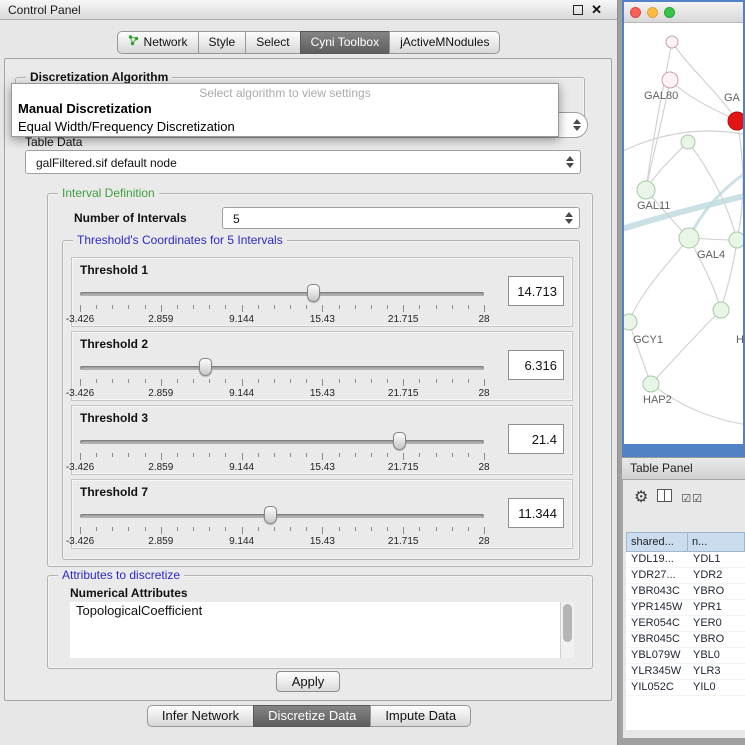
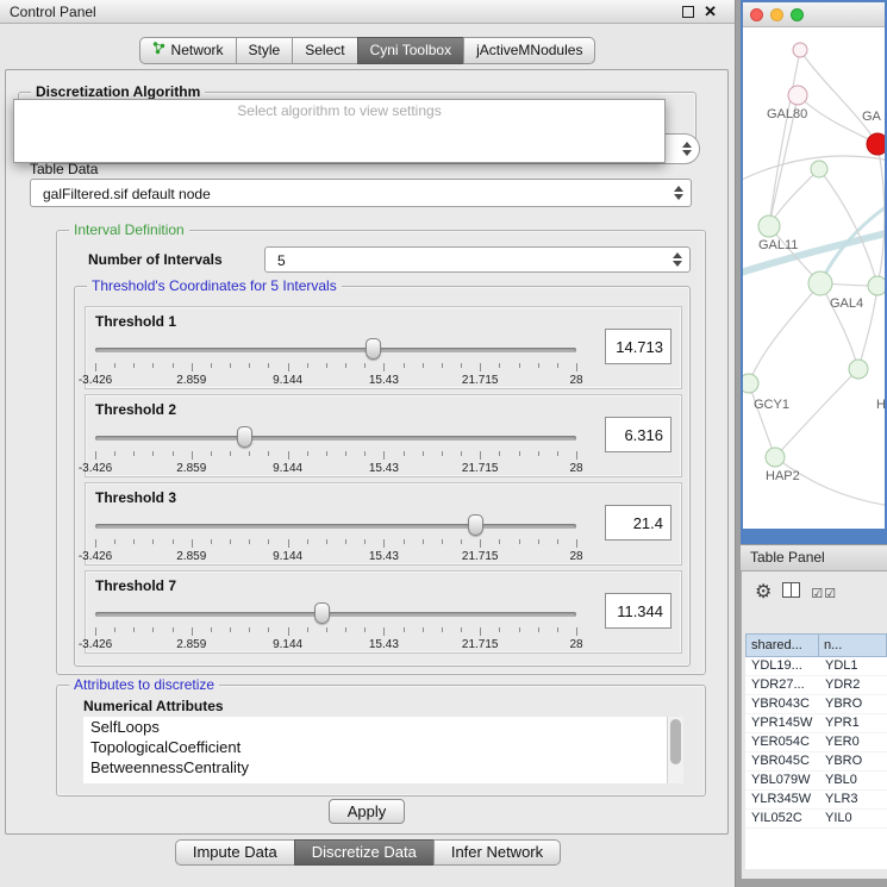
  Control Panel
  ✕
  Network
  Style
  Select
  Cyni Toolbox
  jActiveMNodules
  Discretization Algorithm
  Select algorithm to view settings
- Manual Discretization
- Equal Width/Frequency Discretization
  Table Data
  galFiltered.sif default node
  Interval Definition
  Number of Intervals
  5
  Threshold's Coordinates for 5 Intervals
  Threshold 1
  -3.426
  2.859
  9.144
  15.43
  21.715
  28
  14.713
  Threshold 2
  -3.426
  2.859
  9.144
  15.43
  21.715
  28
  6.316
  Threshold 3
  -3.426
  2.859
  9.144
  15.43
  21.715
  28
  21.4
  Threshold 7
  -3.426
  2.859
  9.144
  15.43
  21.715
  28
  11.344
  Attributes to discretize
  Numerical Attributes
+ SelfLoops
  TopologicalCoefficient
+ BetweennessCentrality
  Apply
- Infer Network
+ Impute Data
  Discretize Data
- Impute Data
+ Infer Network
  GAL80
  GA
  GAL11
  GAL4
  GCY1
  H
  HAP2
  Table Panel
  ⚙
  ☑☑
  shared...
  n...
  YDL19...
  YDL1
  YDR27...
  YDR2
  YBR043C
  YBRO
  YPR145W
  YPR1
  YER054C
  YER0
  YBR045C
  YBRO
  YBL079W
  YBL0
  YLR345W
  YLR3
  YIL052C
  YIL0
